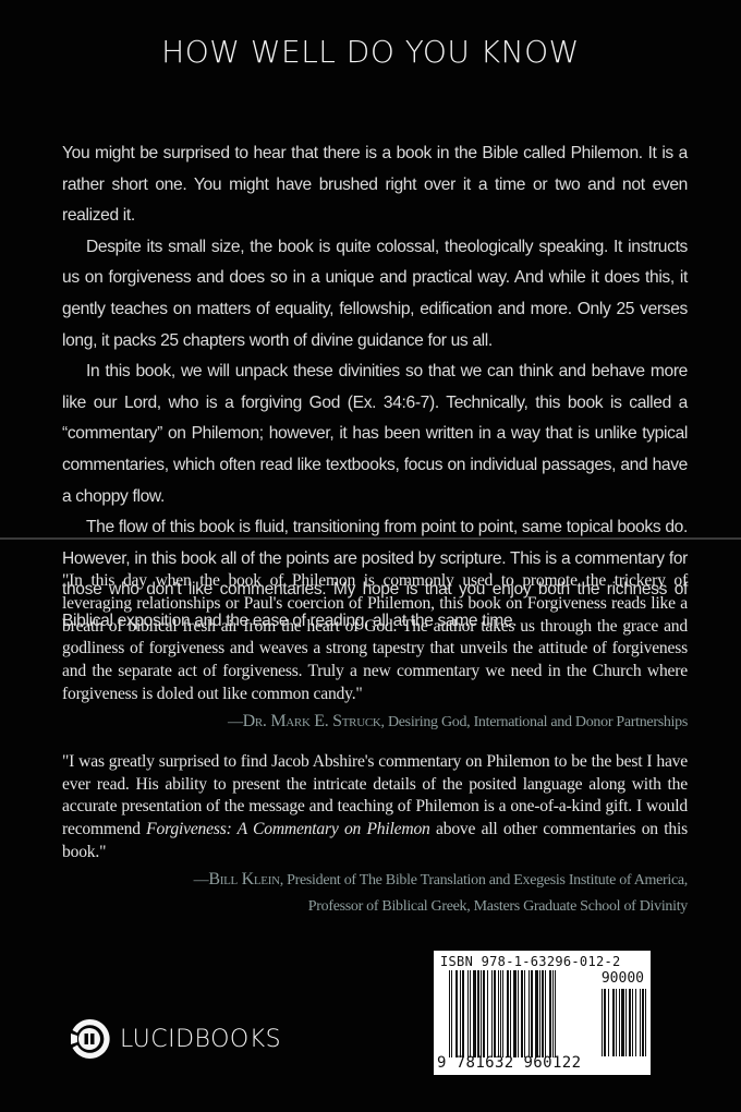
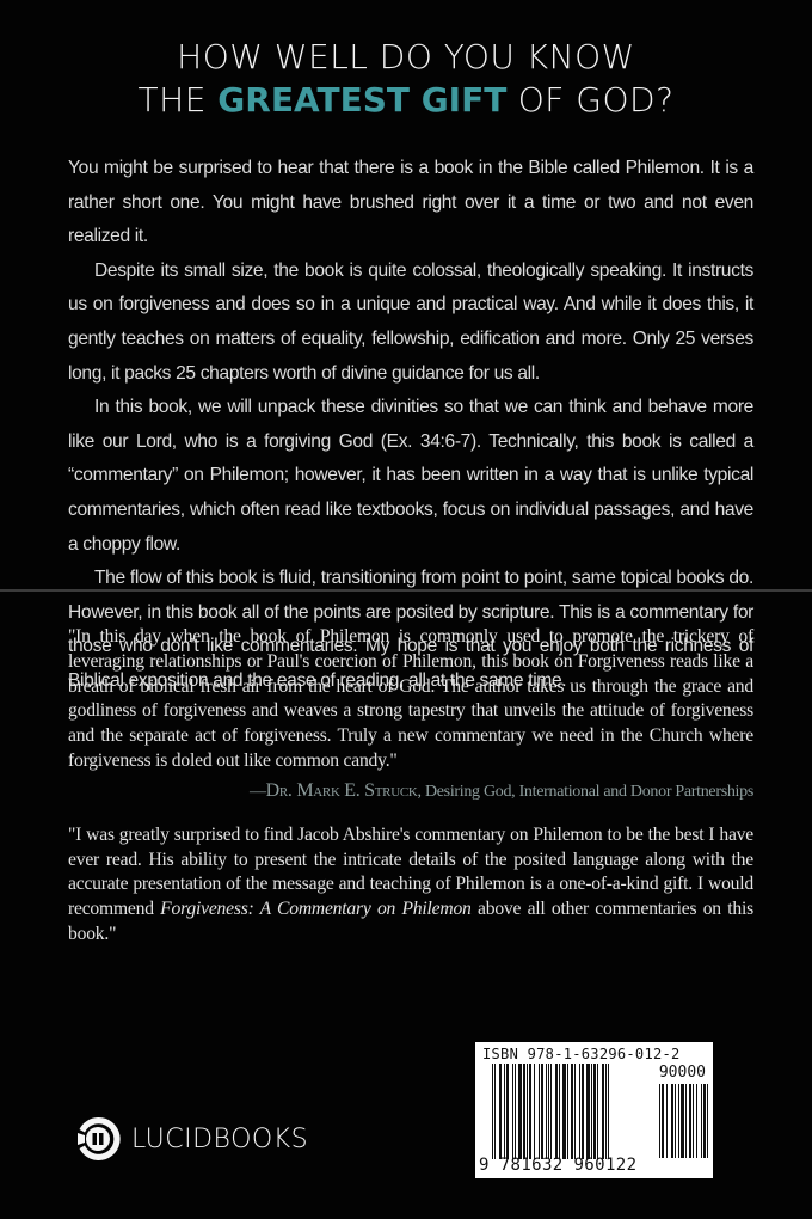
  HOW WELL DO YOU KNOW
+ THE GREATEST GIFT OF GOD?
  You might be surprised to hear that there is a book in the Bible called Philemon. It is a rather short one. You might have brushed right over it a time or two and not even realized it.
  Despite its small size, the book is quite colossal, theologically speaking. It instructs us on forgiveness and does so in a unique and practical way. And while it does this, it gently teaches on matters of equality, fellowship, edification and more. Only 25 verses long, it packs 25 chapters worth of divine guidance for us all.
  In this book, we will unpack these divinities so that we can think and behave more like our Lord, who is a forgiving God (Ex. 34:6-7). Technically, this book is called a “commentary” on Philemon; however, it has been written in a way that is unlike typical commentaries, which often read like textbooks, focus on individual passages, and have a choppy flow.
  The flow of this book is fluid, transitioning from point to point, same topical books do. However, in this book all of the points are posited by scripture. This is a commentary for those who don’t like commentaries. My hope is that you enjoy both the richness of Biblical exposition and the ease of reading, all at the same time.
  "In this day when the book of Philemon is commonly used to promote the trickery of leveraging relationships or Paul's coercion of Philemon, this book on Forgiveness reads like a breath of biblical fresh air from the heart of God. The author takes us through the grace and godliness of forgiveness and weaves a strong tapestry that unveils the attitude of forgiveness and the separate act of forgiveness. Truly a new commentary we need in the Church where forgiveness is doled out like common candy."
  —Dr. Mark E. Struck, Desiring God, International and Donor Partnerships
  "I was greatly surprised to find Jacob Abshire's commentary on Philemon to be the best I have ever read. His ability to present the intricate details of the posited language along with the accurate presentation of the message and teaching of Philemon is a one-of-a-kind gift. I would recommend Forgiveness: A Commentary on Philemon above all other commentaries on this book."
- —Bill Klein, President of The Bible Translation and Exegesis Institute of America,
- Professor of Biblical Greek, Masters Graduate School of Divinity
  ISBN 978-1-63296-012-2
  90000
  9 781632 960122
  LUCIDBOOKS
